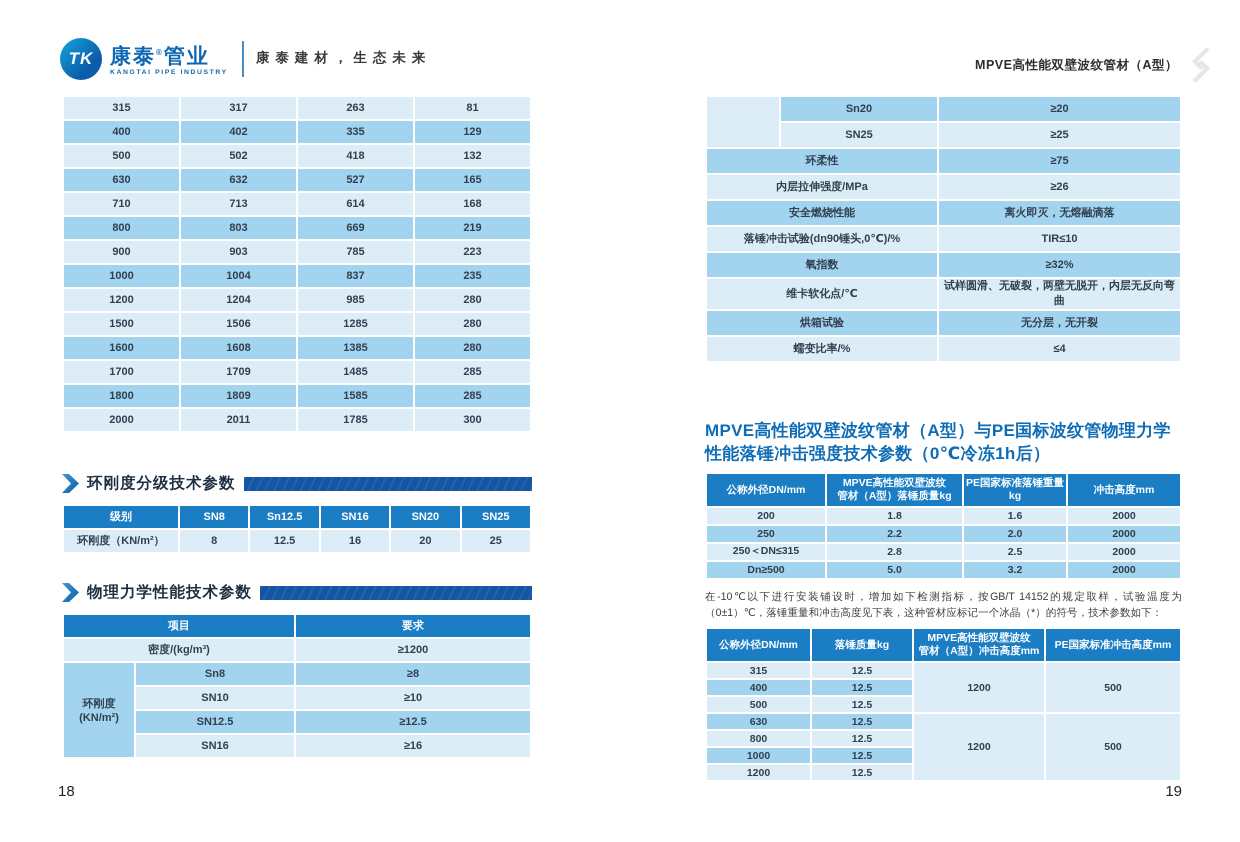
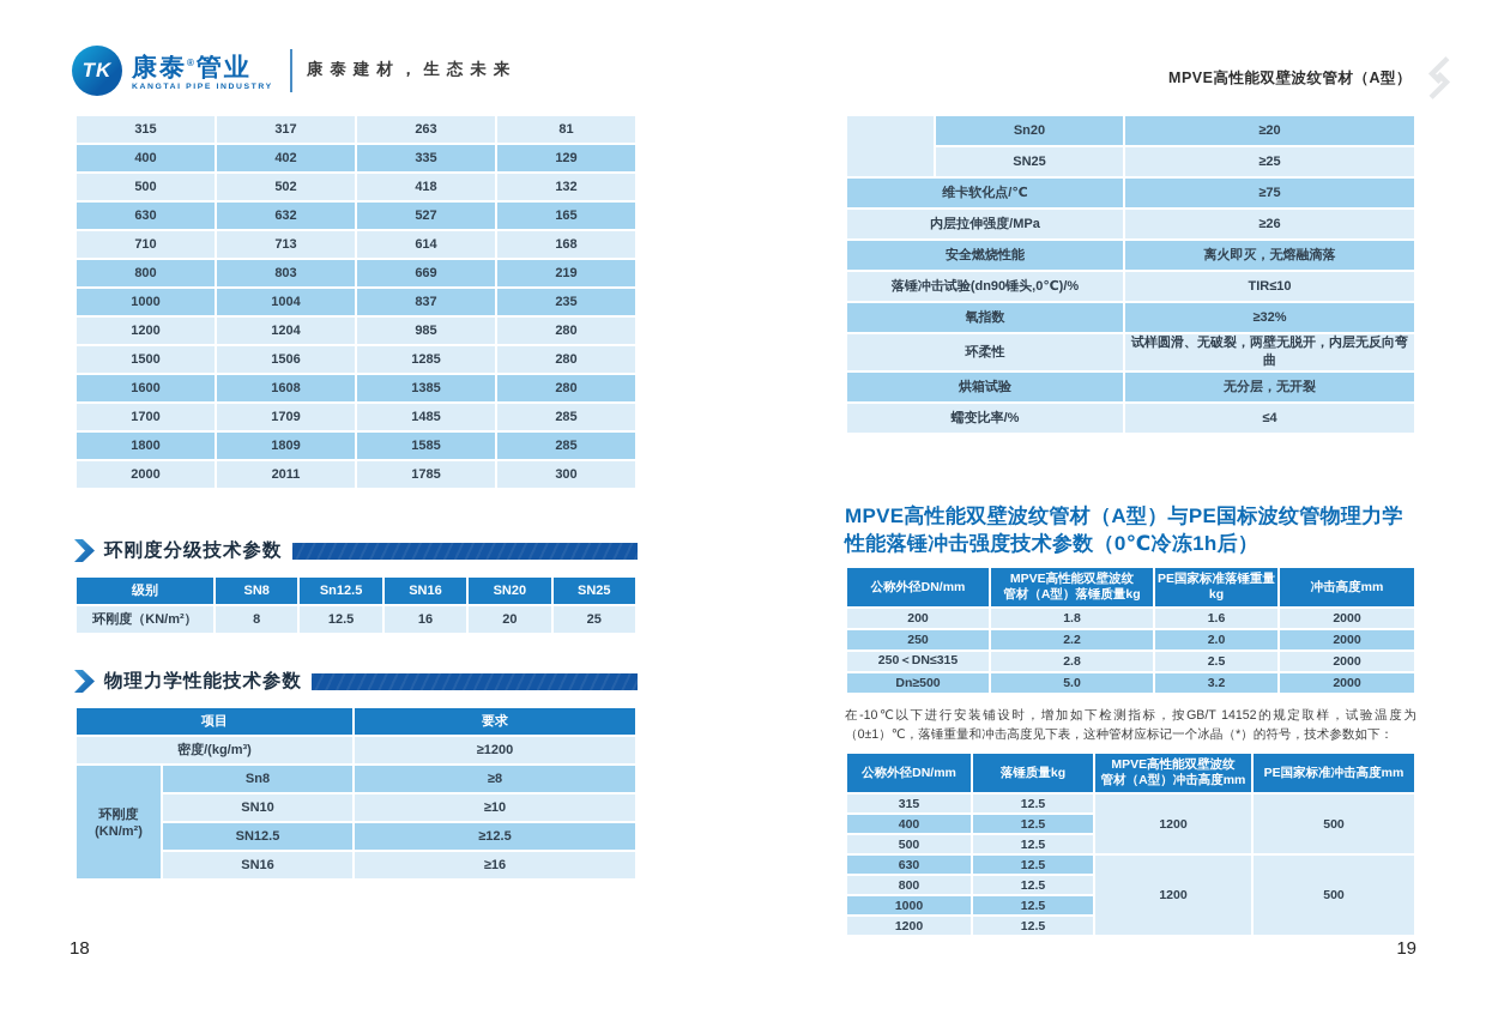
  TK
  康泰®管业
  康泰建材，生态未来
  MPVE高性能双壁波纹管材（A型）
  315	317	263	81
  400	402	335	129
  500	502	418	132
  630	632	527	165
  710	713	614	168
  800	803	669	219
- 900	903	785	223
  1000	1004	837	235
  1200	1204	985	280
  1500	1506	1285	280
  1600	1608	1385	280
  1700	1709	1485	285
  1800	1809	1585	285
  2000	2011	1785	300
  环刚度分级技术参数
  	级别	SN8	Sn12.5	SN16	SN20	SN25
  环刚度（KN/m²）		8	12.5	16	20	25
  物理力学性能技术参数
  项目	要求
  密度/(kg/m³)	≥1200
  环刚度 (KN/m²)	Sn8	≥8
  SN10	≥10
  SN12.5	≥12.5
  SN16	≥16
  	Sn20	≥20
  SN25	≥25
- 环柔性	≥75
+ 维卡软化点/℃	≥75
  内层拉伸强度/MPa	≥26
  安全燃烧性能	离火即灭，无熔融滴落
  落锤冲击试验(dn90锤头,0℃)/%	TIR≤10
  氧指数	≥32%
- 维卡软化点/℃	试样圆滑、无破裂，两壁无脱开，内层无反向弯曲
+ 环柔性	试样圆滑、无破裂，两壁无脱开，内层无反向弯曲
  烘箱试验	无分层，无开裂
  蠕变比率/%	≤4
  MPVE高性能双壁波纹管材（A型）与PE国标波纹管物理力学
  性能落锤冲击强度技术参数（0℃冷冻1h后）
  	公称外径DN/mm	MPVE高性能双壁波纹 管材（A型）落锤质量kg	PE国家标准落锤重量kg	冲击高度mm
  200	1.8	1.6	2000
  250	2.2	2.0	2000
  250＜DN≤315	2.8	2.5	2000
  Dn≥500	5.0	3.2	2000
  在-10℃以下进行安装铺设时，增加如下检测指标，按GB/T 14152的规定取样，试验温度为（0±1）℃，落锤重量和冲击高度见下表，这种管材应标记一个冰晶（*）的符号，技术参数如下：
  	公称外径DN/mm	落锤质量kg	MPVE高性能双壁波纹 管材（A型）冲击高度mm	PE国家标准冲击高度mm
  315	12.5	1200	500
  400	12.5
  500	12.5
  630	12.5	1200	500
  800	12.5
  1000	12.5
  1200	12.5
  18
  19
